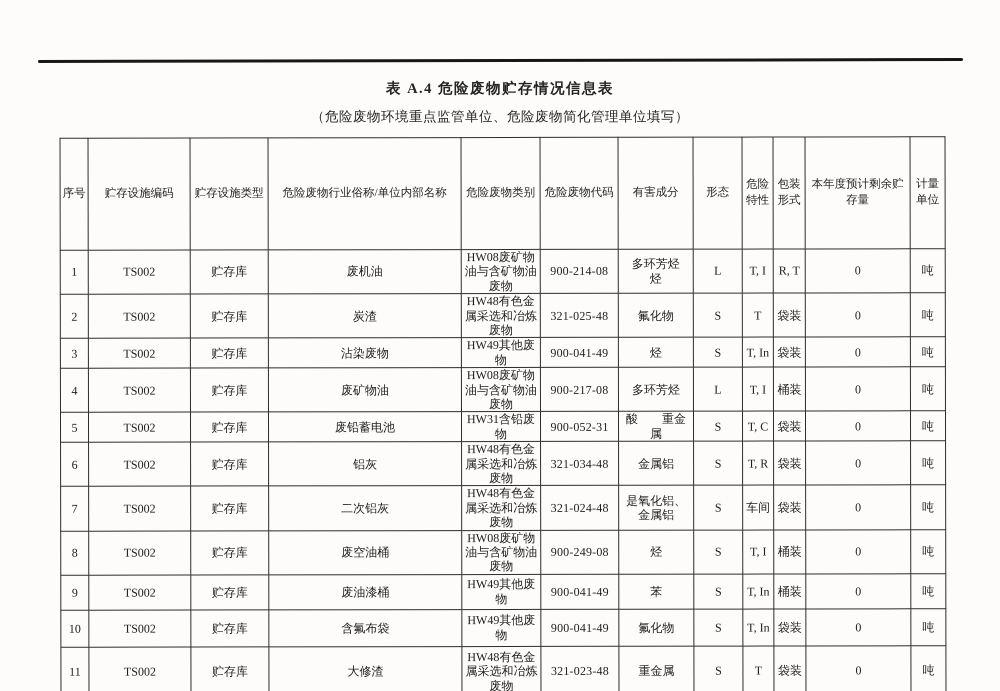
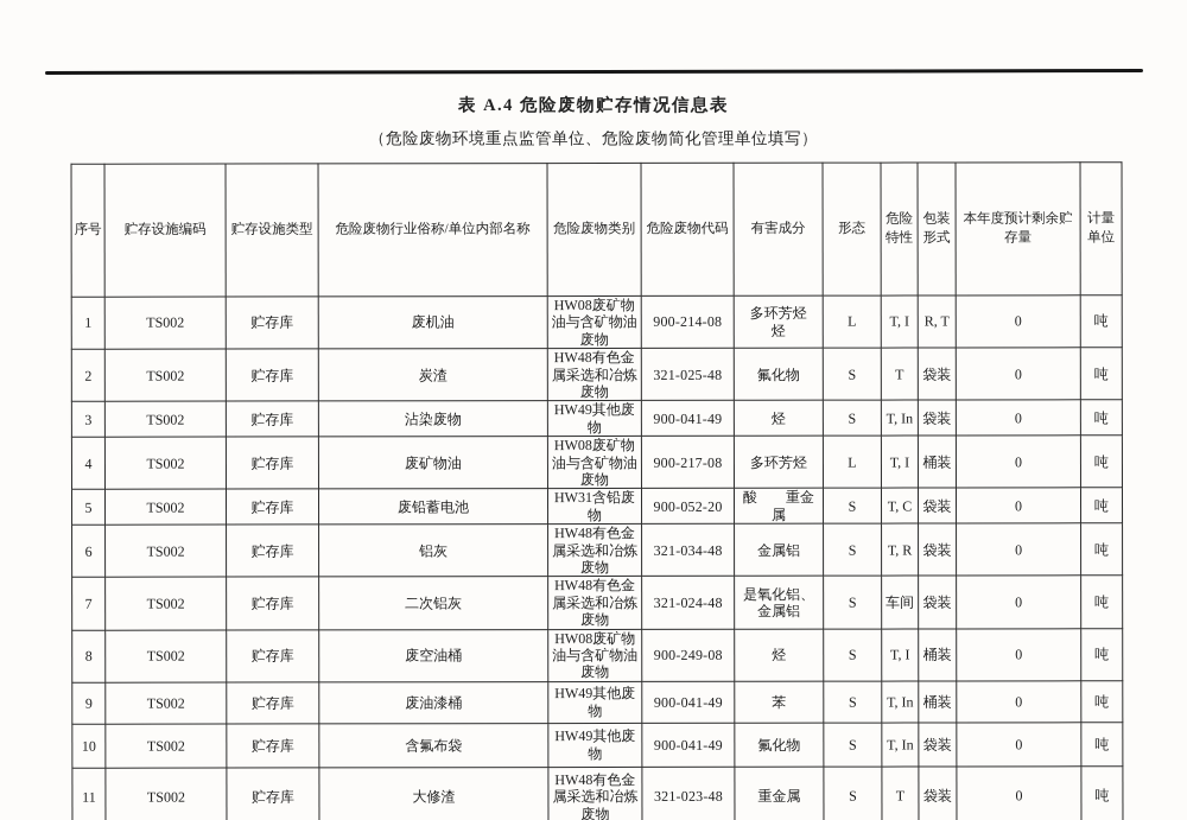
  表 A.4 危险废物贮存情况信息表
  （危险废物环境重点监管单位、危险废物简化管理单位填写）
  序号	贮存设施编码	贮存设施类型	危险废物行业俗称/单位内部名称	危险废物类别	危险废物代码	有害成分	形态	危险特性	包装形式	本年度预计剩余贮存量	计量单位
  1	TS002	贮存库	废机油	HW08废矿物油与含矿物油废物	900-214-08	多环芳烃 烃	L	T, I	R, T	0	吨
  2	TS002	贮存库	炭渣	HW48有色金属采选和冶炼废物	321-025-48	氟化物	S	T	袋装	0	吨
  3	TS002	贮存库	沾染废物	HW49其他废物	900-041-49	烃	S	T, In	袋装	0	吨
  4	TS002	贮存库	废矿物油	HW08废矿物油与含矿物油废物	900-217-08	多环芳烃	L	T, I	桶装	0	吨
- 5	TS002	贮存库	废铅蓄电池	HW31含铅废物	900-052-31	酸 重金属	S	T, C	袋装	0	吨
+ 5	TS002	贮存库	废铅蓄电池	HW31含铅废物	900-052-20	酸 重金属	S	T, C	袋装	0	吨
  6	TS002	贮存库	铝灰	HW48有色金属采选和冶炼废物	321-034-48	金属铝	S	T, R	袋装	0	吨
  7	TS002	贮存库	二次铝灰	HW48有色金属采选和冶炼废物	321-024-48	是氧化铝、金属铝	S	车间	袋装	0	吨
  8	TS002	贮存库	废空油桶	HW08废矿物油与含矿物油废物	900-249-08	烃	S	T, I	桶装	0	吨
  9	TS002	贮存库	废油漆桶	HW49其他废物	900-041-49	苯	S	T, In	桶装	0	吨
  10	TS002	贮存库	含氟布袋	HW49其他废物	900-041-49	氟化物	S	T, In	袋装	0	吨
  11	TS002	贮存库	大修渣	HW48有色金属采选和冶炼废物	321-023-48	重金属	S	T	袋装	0	吨
